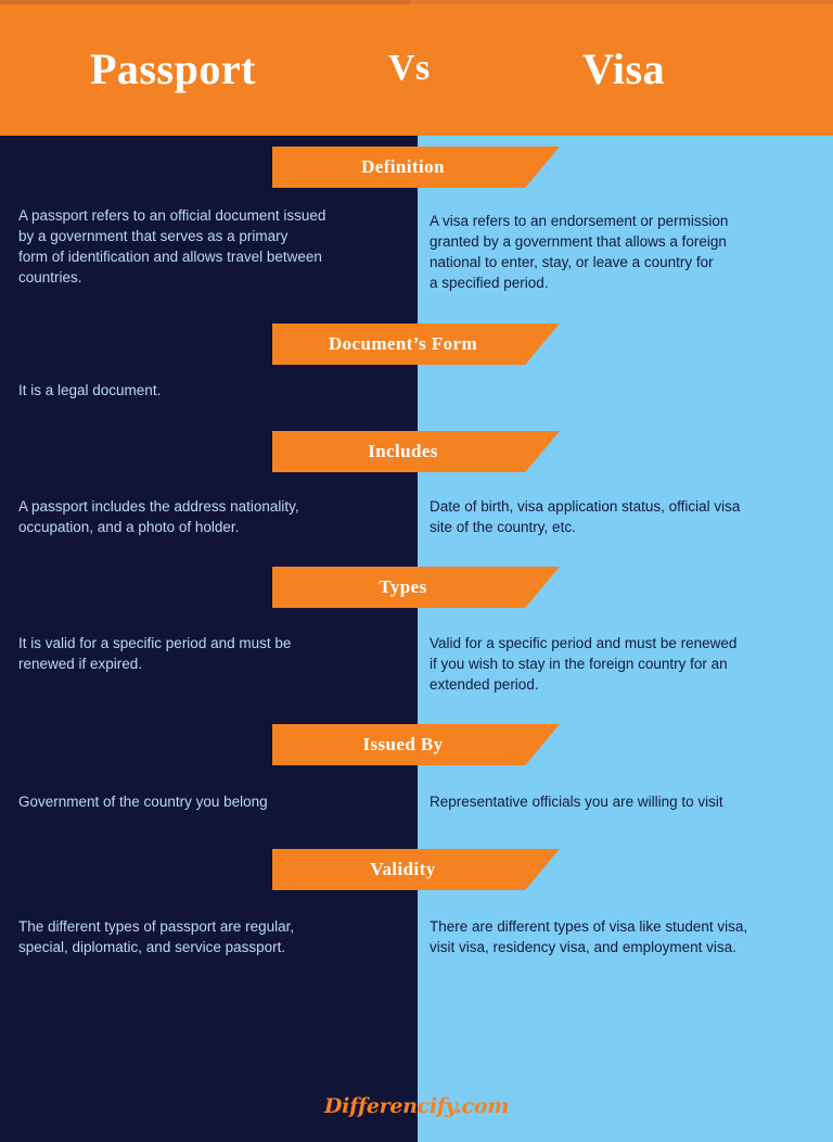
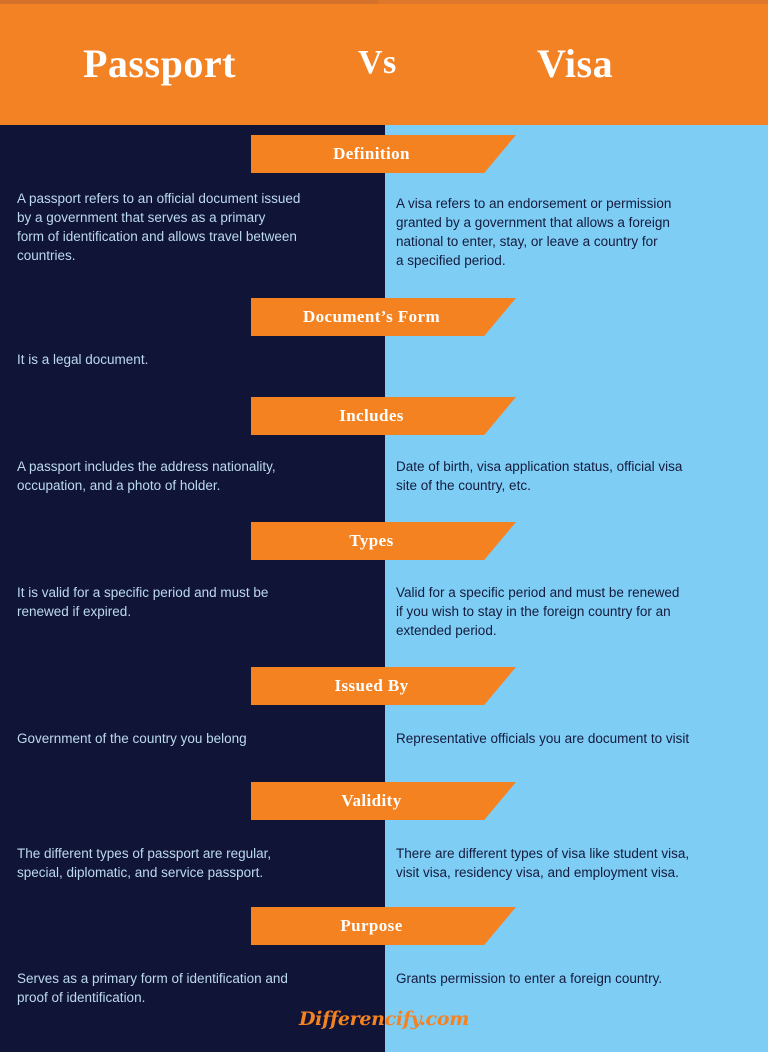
  Passport
  Vs
  Visa
  Definition
  A passport refers to an official document issued
  by a government that serves as a primary
  form of identification and allows travel between
  countries.
  A visa refers to an endorsement or permission
  granted by a government that allows a foreign
  national to enter, stay, or leave a country for
  a specified period.
  Document’s Form
  It is a legal document.
  Includes
  A passport includes the address nationality,
  occupation, and a photo of holder.
  Date of birth, visa application status, official visa
  site of the country, etc.
  Types
  It is valid for a specific period and must be
  renewed if expired.
  Valid for a specific period and must be renewed
  if you wish to stay in the foreign country for an
  extended period.
  Issued By
  Government of the country you belong
- Representative officials you are willing to visit
+ Representative officials you are document to visit
  Validity
  The different types of passport are regular,
  special, diplomatic, and service passport.
  There are different types of visa like student visa,
  visit visa, residency visa, and employment visa.
+ Purpose
+ Serves as a primary form of identification and
+ proof of identification.
+ Grants permission to enter a foreign country.
  Differencify.com
